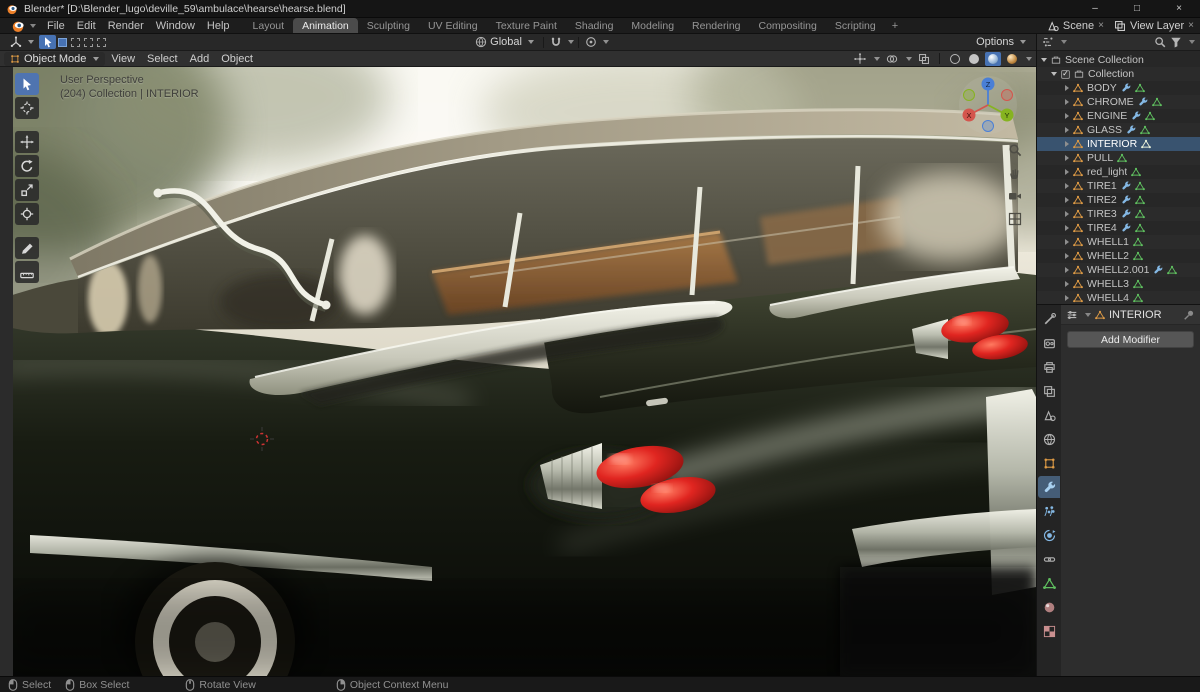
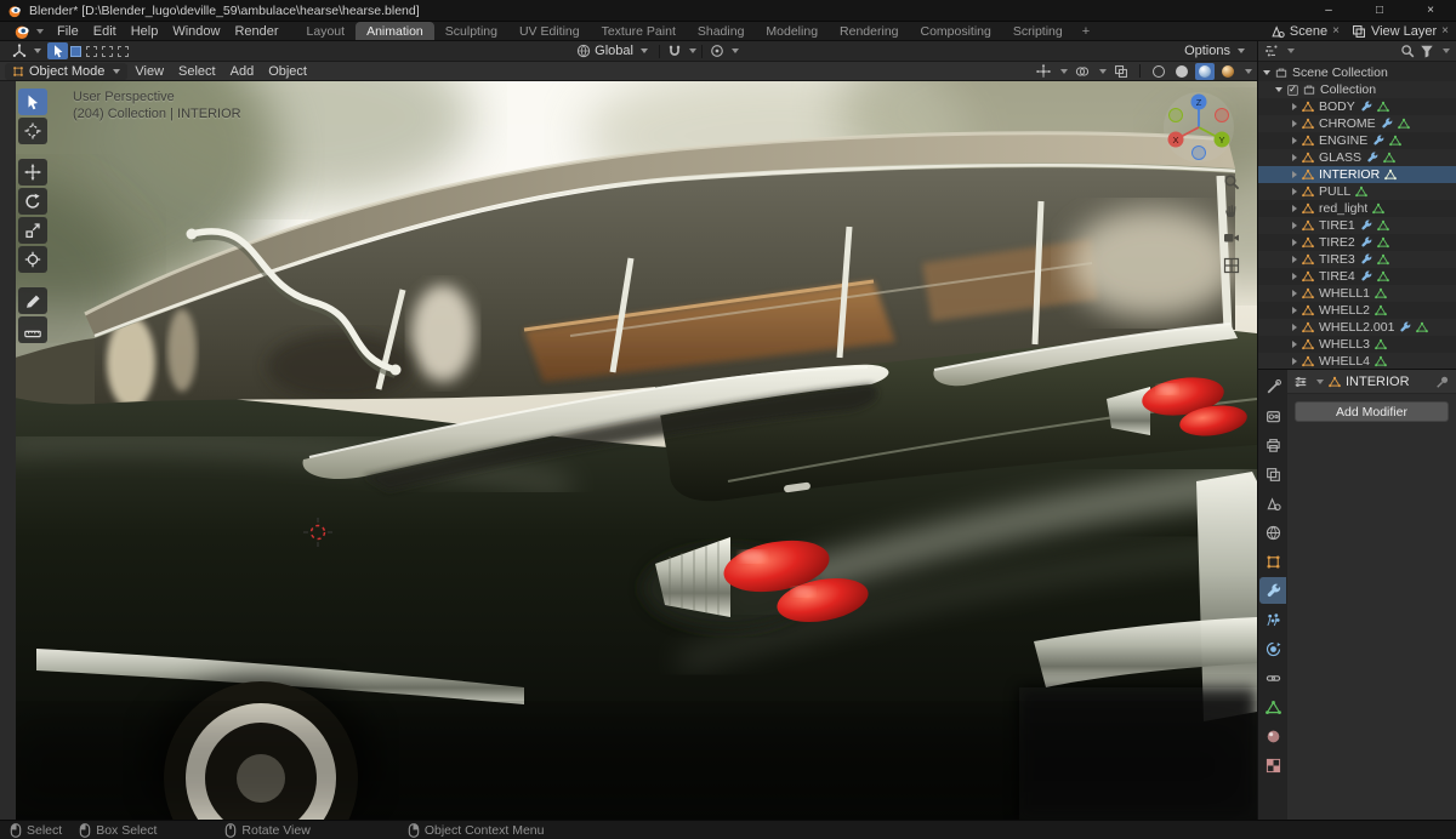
  Blender* [D:\Blender_lugo\deville_59\ambulace\hearse\hearse.blend]
  –
  □
  ×
  File
  Edit
- Render
+ Help
  Window
- Help
+ Render
  Layout
  Animation
  Sculpting
  UV Editing
  Texture Paint
  Shading
  Modeling
  Rendering
  Compositing
  Scripting
  +
  Scene
  ×
  View Layer
  ×
  Global
  Options
  Object Mode
  View
  Select
  Add
  Object
  User Perspective
  (204) Collection | INTERIOR
  Z
  Y
  X
  Scene Collection
  ✓
  Collection
  BODY
  CHROME
  ENGINE
  GLASS
  INTERIOR
  PULL
  red_light
  TIRE1
  TIRE2
  TIRE3
  TIRE4
  WHELL1
  WHELL2
  WHELL2.001
  WHELL3
  WHELL4
  INTERIOR
  Add Modifier
  Select
  Box Select
  Rotate View
  Object Context Menu
